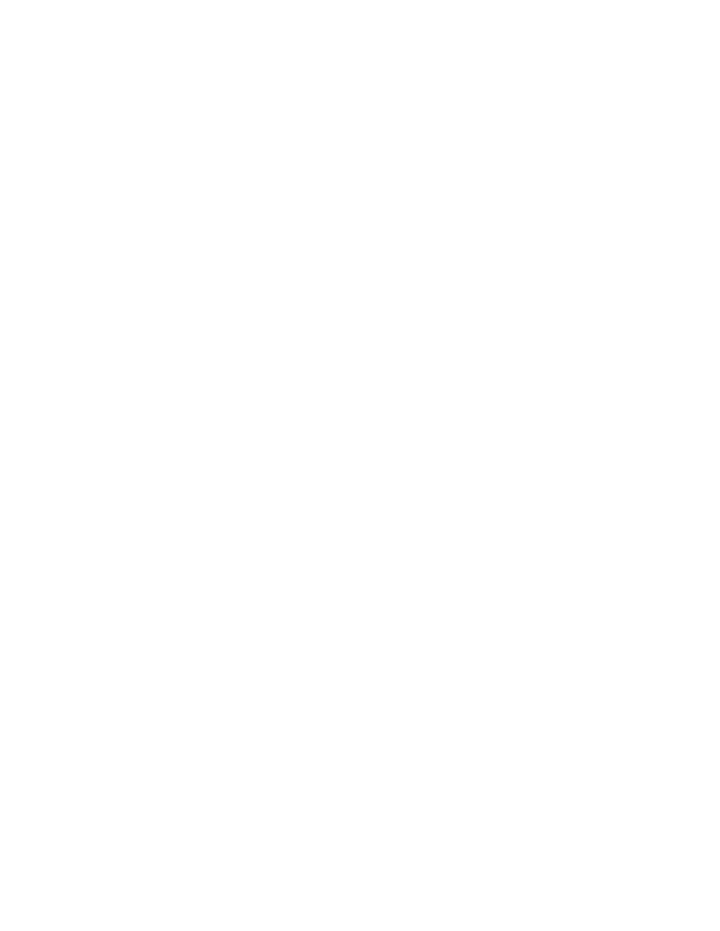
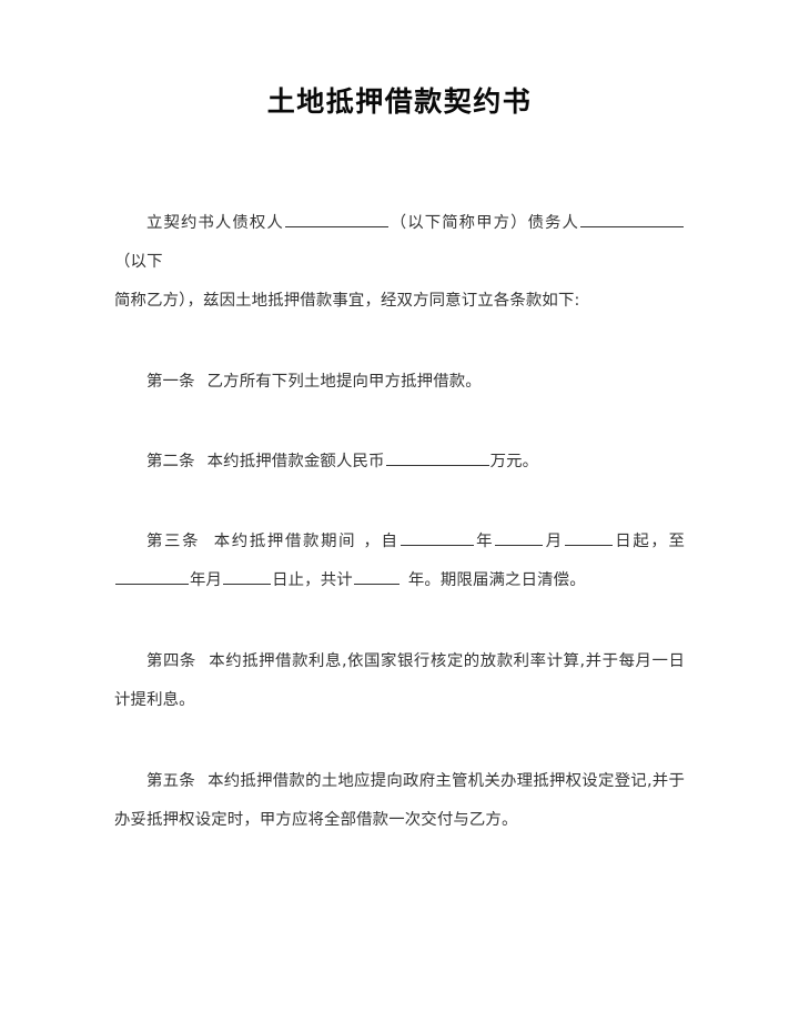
+ 土地抵押借款契约书
+ 立契约书人债权人 （以下简称甲方）债务人（以下
+ 简称乙方），兹因土地抵押借款事宜，经双方同意订立各条款如下:
+ 第一条 乙方所有下列土地提向甲方抵押借款。
+ 第二条 本约抵押借款金额人民币 万元。
+ 第三条 本约抵押借款期间 ，自 年 月 日起，至年月 日止，共计 年。期限届满之日清偿。
+ 第四条 本约抵押借款利息,依国家银行核定的放款利率计算,并于每月一日计提利息。
+ 第五条 本约抵押借款的土地应提向政府主管机关办理抵押权设定登记,并于办妥抵押权设定时，甲方应将全部借款一次交付与乙方。
